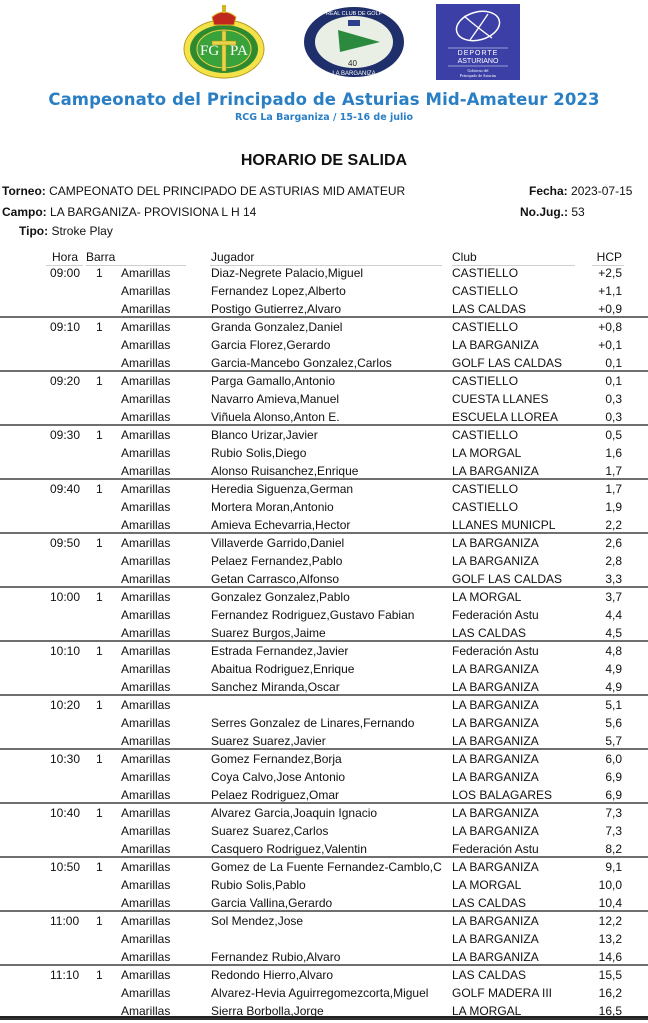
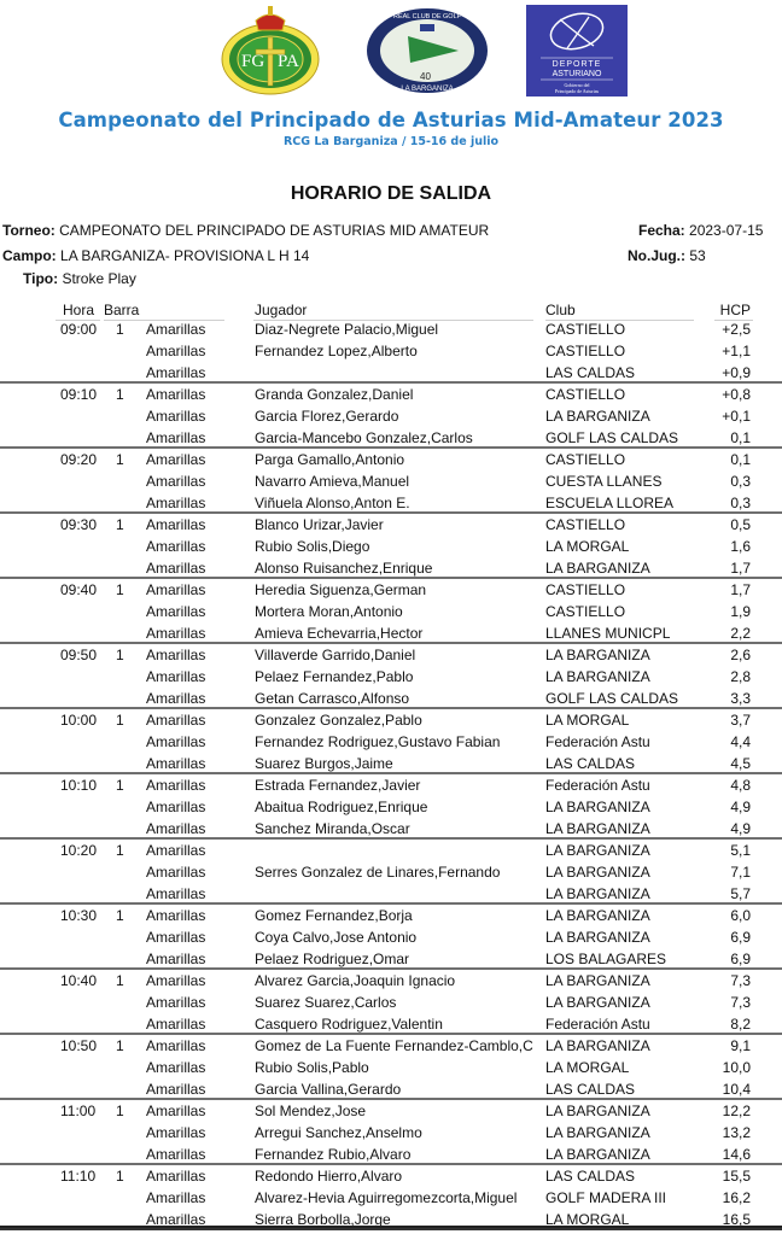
  FG
  PA
  40
  Campeonato del Principado de Asturias Mid-Amateur 2023
  RCG La Barganiza / 15-16 de julio
  HORARIO DE SALIDA
  Torneo: CAMPEONATO DEL PRINCIPADO DE ASTURIAS MID AMATEUR
  Campo: LA BARGANIZA- PROVISIONA L H 14
  Tipo: Stroke Play
  Fecha: 2023-07-15
  No.Jug.: 53
  Hora
  Barra
  Jugador
  Club
  HCP
  09:00
  1
  Amarillas
  Diaz-Negrete Palacio,Miguel
  CASTIELLO
  +2,5
  Amarillas
  Fernandez Lopez,Alberto
  CASTIELLO
  +1,1
  Amarillas
- Postigo Gutierrez,Alvaro
  LAS CALDAS
  +0,9
  09:10
  1
  Amarillas
  Granda Gonzalez,Daniel
  CASTIELLO
  +0,8
  Amarillas
  Garcia Florez,Gerardo
  LA BARGANIZA
  +0,1
  Amarillas
  Garcia-Mancebo Gonzalez,Carlos
  GOLF LAS CALDAS
  0,1
  09:20
  1
  Amarillas
  Parga Gamallo,Antonio
  CASTIELLO
  0,1
  Amarillas
  Navarro Amieva,Manuel
  CUESTA LLANES
  0,3
  Amarillas
  Viñuela Alonso,Anton E.
  ESCUELA LLOREA
  0,3
  09:30
  1
  Amarillas
  Blanco Urizar,Javier
  CASTIELLO
  0,5
  Amarillas
  Rubio Solis,Diego
  LA MORGAL
  1,6
  Amarillas
  Alonso Ruisanchez,Enrique
  LA BARGANIZA
  1,7
  09:40
  1
  Amarillas
  Heredia Siguenza,German
  CASTIELLO
  1,7
  Amarillas
  Mortera Moran,Antonio
  CASTIELLO
  1,9
  Amarillas
  Amieva Echevarria,Hector
  LLANES MUNICPL
  2,2
  09:50
  1
  Amarillas
  Villaverde Garrido,Daniel
  LA BARGANIZA
  2,6
  Amarillas
  Pelaez Fernandez,Pablo
  LA BARGANIZA
  2,8
  Amarillas
  Getan Carrasco,Alfonso
  GOLF LAS CALDAS
  3,3
  10:00
  1
  Amarillas
  Gonzalez Gonzalez,Pablo
  LA MORGAL
  3,7
  Amarillas
  Fernandez Rodriguez,Gustavo Fabian
  Federación Astu
  4,4
  Amarillas
  Suarez Burgos,Jaime
  LAS CALDAS
  4,5
  10:10
  1
  Amarillas
  Estrada Fernandez,Javier
  Federación Astu
  4,8
  Amarillas
  Abaitua Rodriguez,Enrique
  LA BARGANIZA
  4,9
  Amarillas
  Sanchez Miranda,Oscar
  LA BARGANIZA
  4,9
  10:20
  1
  Amarillas
  LA BARGANIZA
  5,1
  Amarillas
  Serres Gonzalez de Linares,Fernando
  LA BARGANIZA
- 5,6
+ 7,1
  Amarillas
- Suarez Suarez,Javier
  LA BARGANIZA
  5,7
  10:30
  1
  Amarillas
  Gomez Fernandez,Borja
  LA BARGANIZA
  6,0
  Amarillas
  Coya Calvo,Jose Antonio
  LA BARGANIZA
  6,9
  Amarillas
  Pelaez Rodriguez,Omar
  LOS BALAGARES
  6,9
  10:40
  1
  Amarillas
  Alvarez Garcia,Joaquin Ignacio
  LA BARGANIZA
  7,3
  Amarillas
  Suarez Suarez,Carlos
  LA BARGANIZA
  7,3
  Amarillas
  Casquero Rodriguez,Valentin
  Federación Astu
  8,2
  10:50
  1
  Amarillas
  Gomez de La Fuente Fernandez-Camblo,C
  LA BARGANIZA
  9,1
  Amarillas
  Rubio Solis,Pablo
  LA MORGAL
  10,0
  Amarillas
  Garcia Vallina,Gerardo
  LAS CALDAS
  10,4
  11:00
  1
  Amarillas
  Sol Mendez,Jose
  LA BARGANIZA
  12,2
  Amarillas
+ Arregui Sanchez,Anselmo
  LA BARGANIZA
  13,2
  Amarillas
  Fernandez Rubio,Alvaro
  LA BARGANIZA
  14,6
  11:10
  1
  Amarillas
  Redondo Hierro,Alvaro
  LAS CALDAS
  15,5
  Amarillas
  Alvarez-Hevia Aguirregomezcorta,Miguel
  GOLF MADERA III
  16,2
  Amarillas
  Sierra Borbolla,Jorge
  LA MORGAL
  16,5
